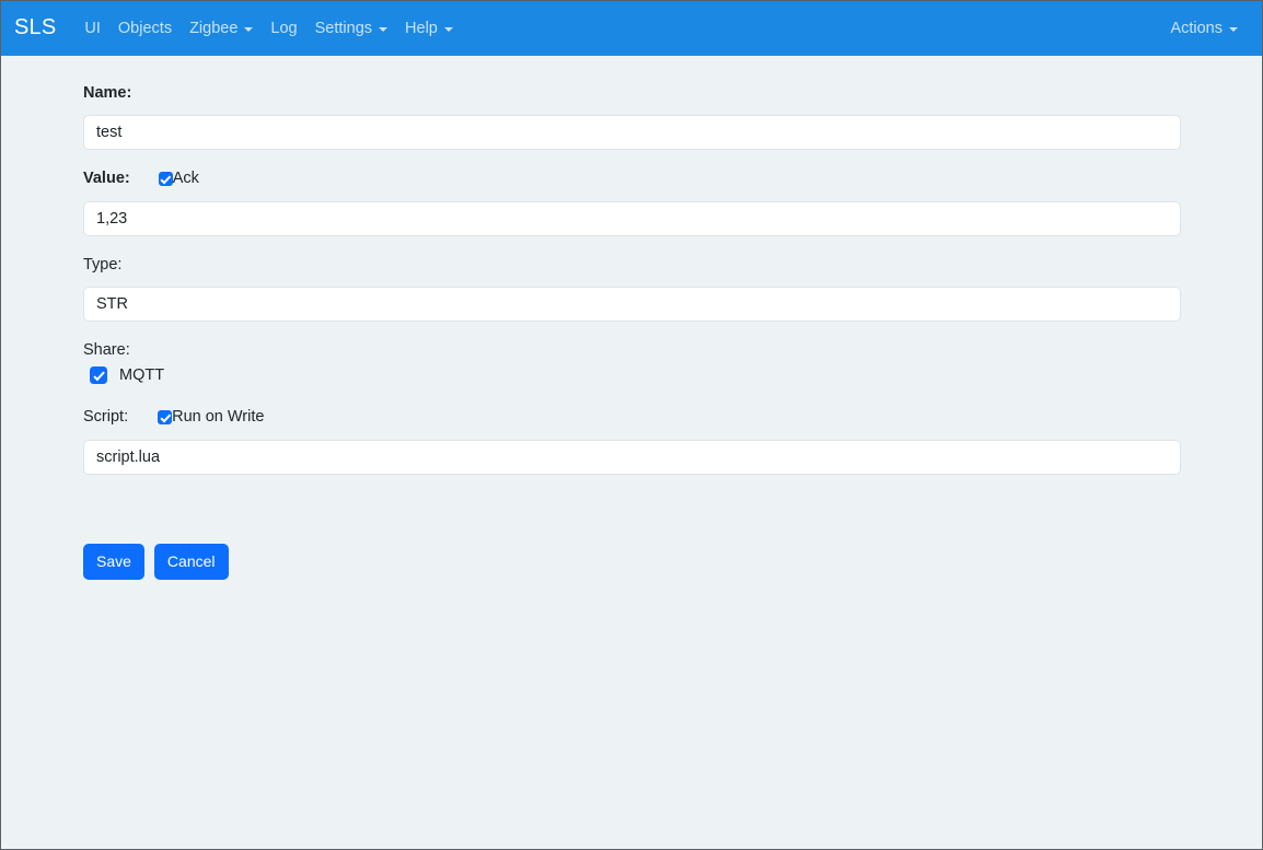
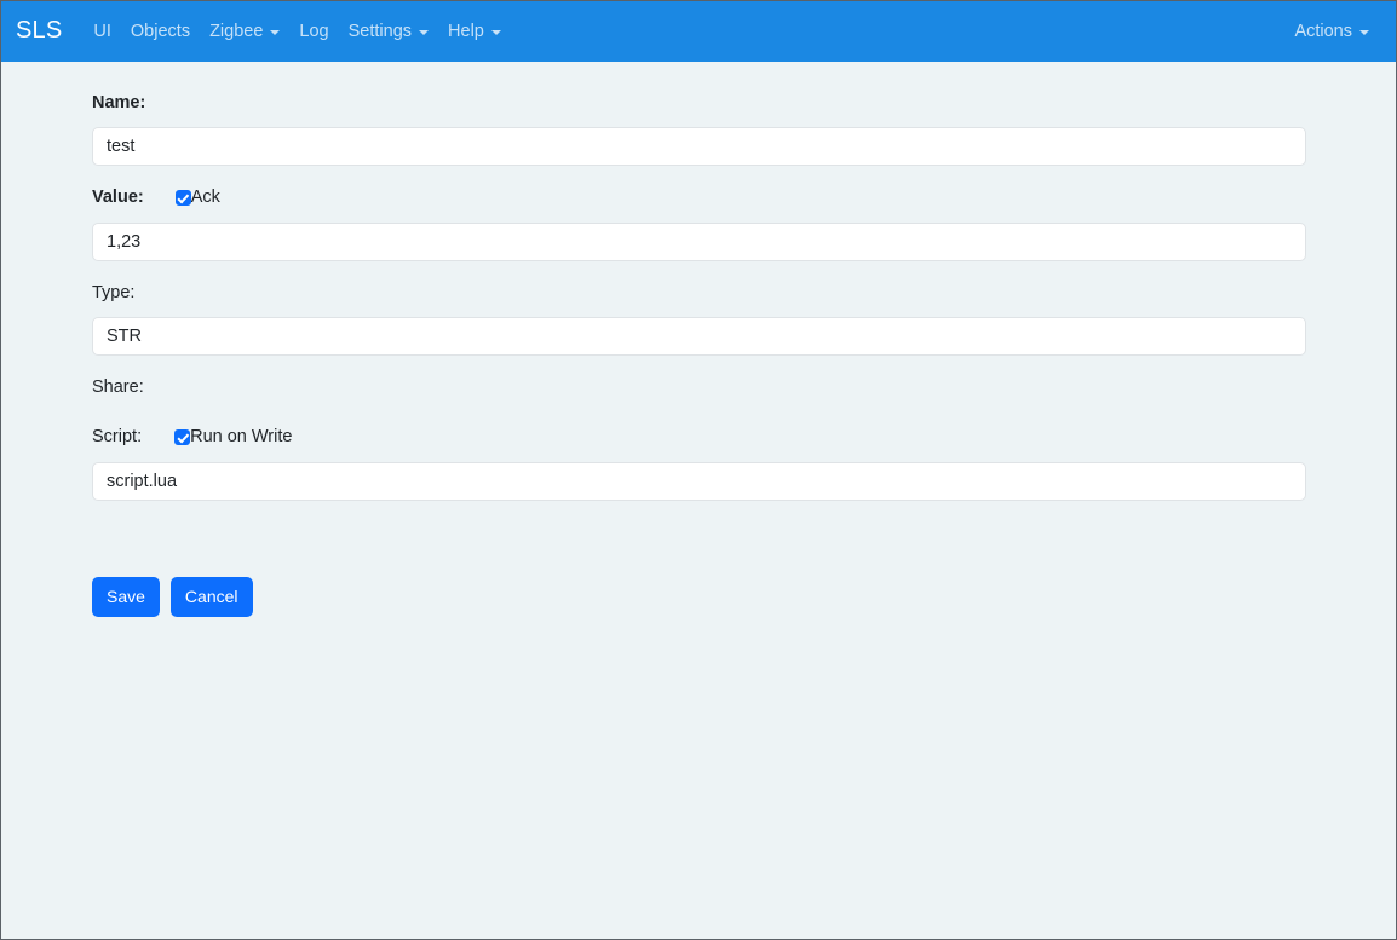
  SLS
  UI
  Objects
  Zigbee
  Log
  Settings
  Help
  Actions
  Name:
  test
  Value:
  Ack
  1,23
  Type:
  STR
  Share:
- MQTT
  Script:
  Run on Write
  script.lua
  Save
  Cancel
